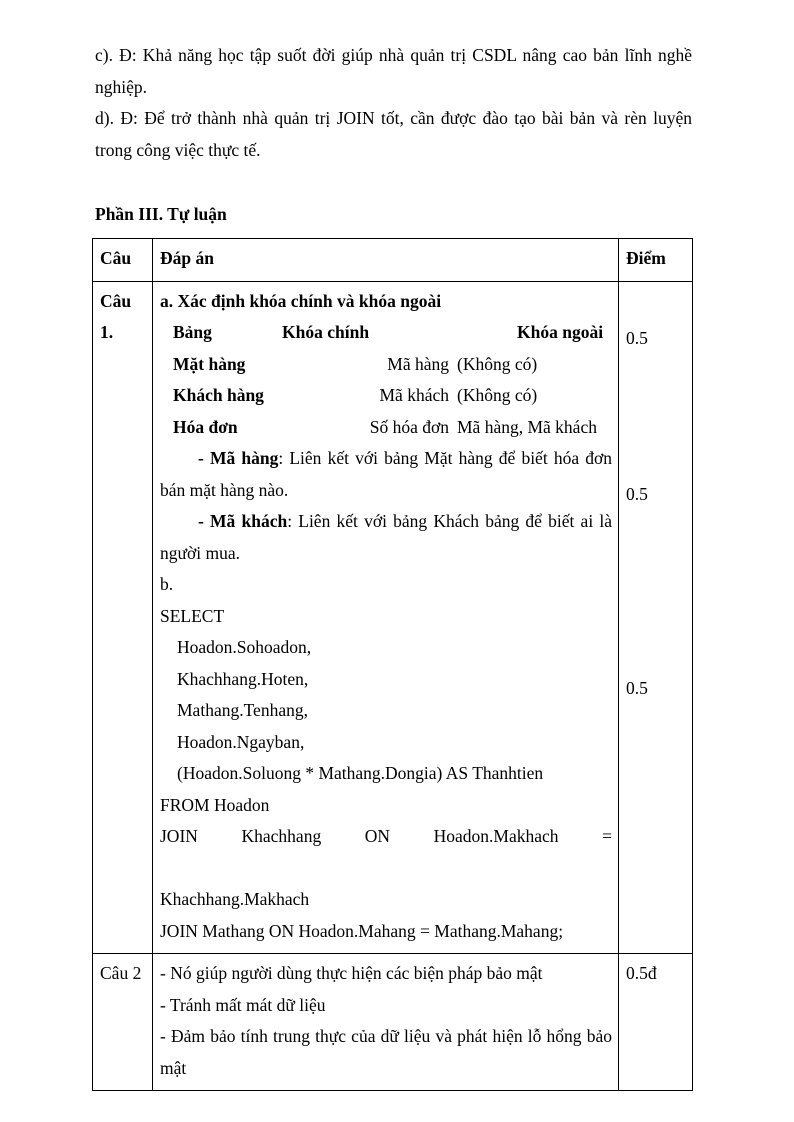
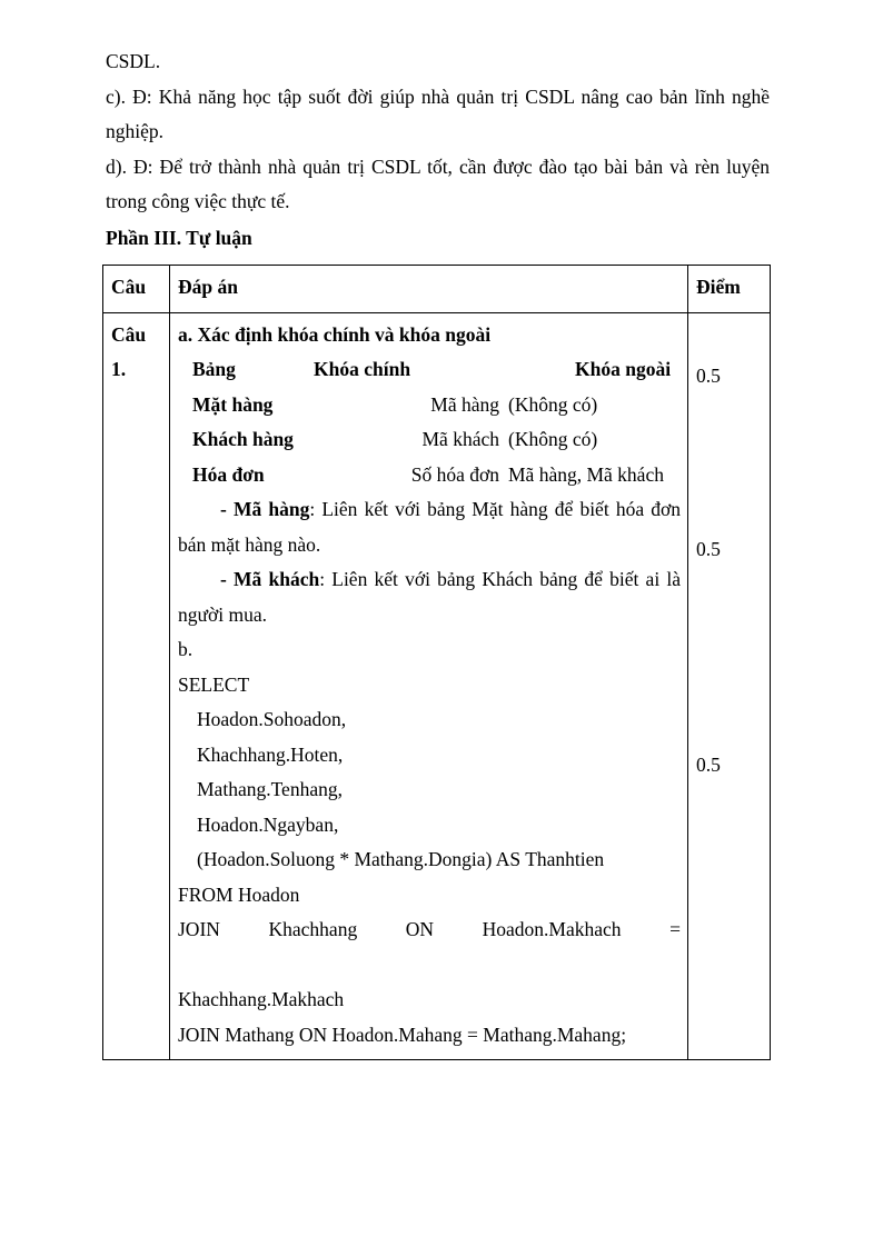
+ CSDL.
  c). Đ: Khả năng học tập suốt đời giúp nhà quản trị CSDL nâng cao bản lĩnh nghề nghiệp.
- d). Đ: Để trở thành nhà quản trị JOIN tốt, cần được đào tạo bài bản và rèn luyện trong công việc thực tế.
+ d). Đ: Để trở thành nhà quản trị CSDL tốt, cần được đào tạo bài bản và rèn luyện trong công việc thực tế.
  Phần III. Tự luận
  Câu	Đáp án	Điểm
  Câu 1.	a. Xác định khóa chính và khóa ngoài Bảng Khóa chính Khóa ngoài Mặt hàng Mã hàng (Không có) Khách hàng Mã khách (Không có) Hóa đơn Số hóa đơn Mã hàng, Mã khách - Mã hàng: Liên kết với bảng Mặt hàng để biết hóa đơn bán mặt hàng nào. - Mã khách: Liên kết với bảng Khách bảng để biết ai là người mua. b. SELECT Hoadon.Sohoadon, Khachhang.Hoten, Mathang.Tenhang, Hoadon.Ngayban, (Hoadon.Soluong * Mathang.Dongia) AS Thanhtien FROM Hoadon JOIN Khachhang ON Hoadon.Makhach = Khachhang.Makhach JOIN Mathang ON Hoadon.Mahang = Mathang.Mahang;	0.5 0.5 0.5
- Câu 2	- Nó giúp người dùng thực hiện các biện pháp bảo mật - Tránh mất mát dữ liệu - Đảm bảo tính trung thực của dữ liệu và phát hiện lỗ hổng bảo mật	0.5đ
